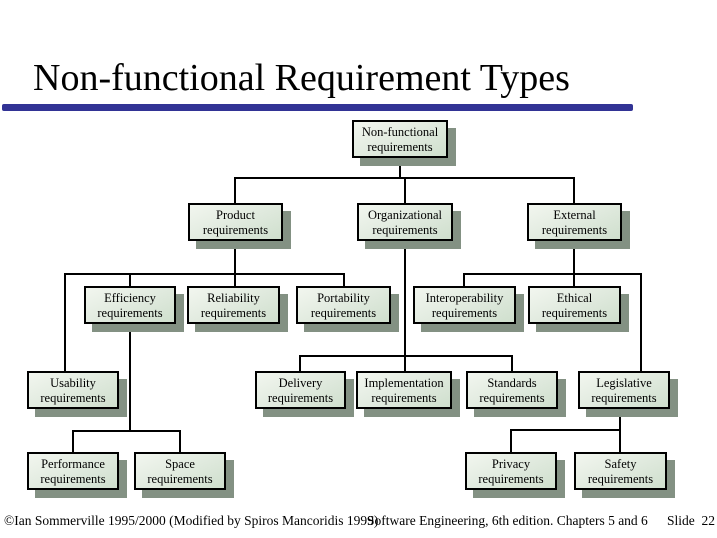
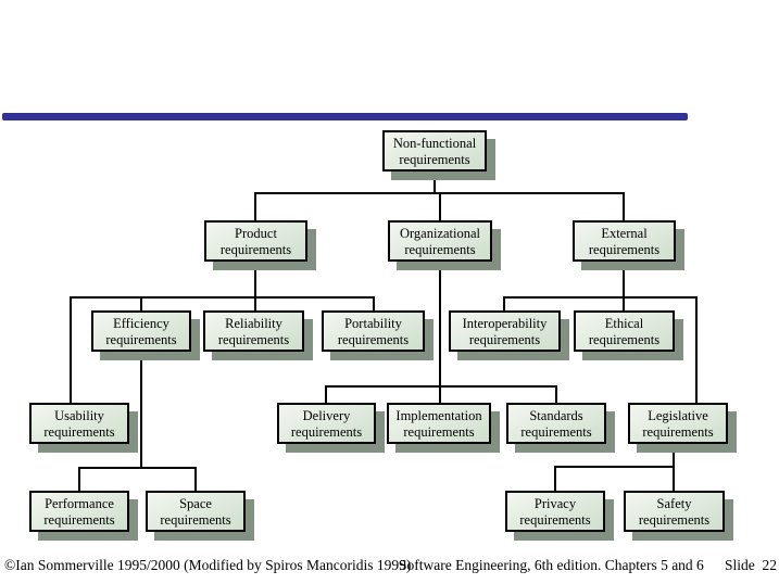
- Non-functional Requirement Types
  Non-functional
  requirements
  Product
  requirements
  Organizational
  requirements
  External
  requirements
  Efficiency
  requirements
  Reliability
  requirements
  Portability
  requirements
  Interoperability
  requirements
  Ethical
  requirements
  Usability
  requirements
  Delivery
  requirements
  Implementation
  requirements
  Standards
  requirements
  Legislative
  requirements
  Performance
  requirements
  Space
  requirements
  Privacy
  requirements
  Safety
  requirements
  ©Ian Sommerville 1995/2000 (Modified by Spiros Mancoridis 1999)
  Software Engineering, 6th edition. Chapters 5 and 6
  Slide 22
